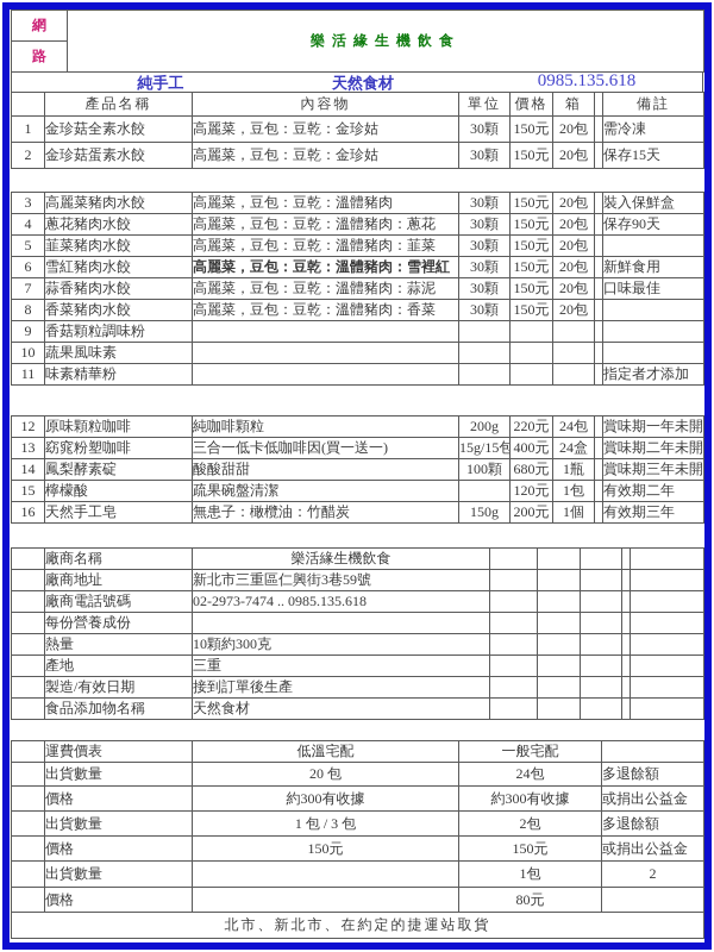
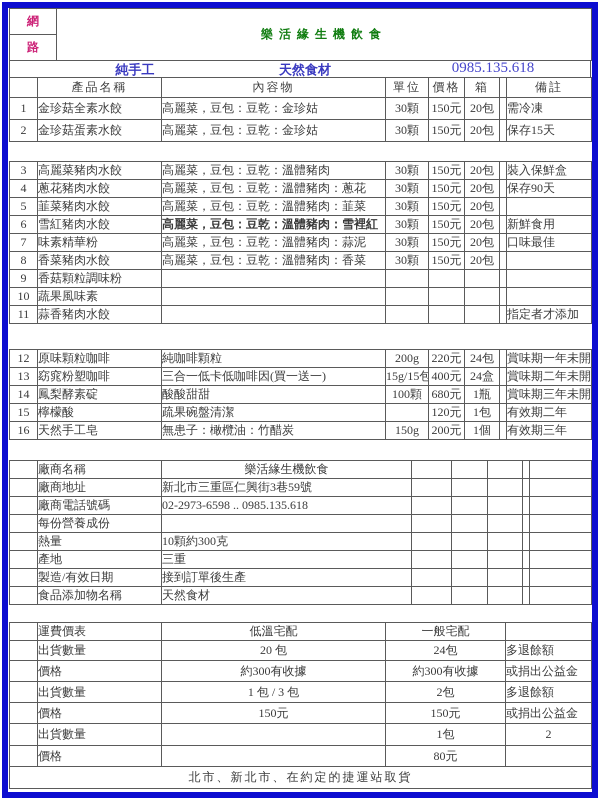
  網	樂活緣生機飲食
  路
  純手工
  天然食材
  0985.135.618
  	產品名稱	內容物	單位	價格	箱		備註
  1	金珍菇全素水餃	高麗菜，豆包：豆乾：金珍姑	30顆	150元	20包		需冷凍
  2	金珍菇蛋素水餃	高麗菜，豆包：豆乾：金珍姑	30顆	150元	20包		保存15天
  3	高麗菜豬肉水餃	高麗菜，豆包：豆乾：溫體豬肉	30顆	150元	20包		裝入保鮮盒
  4	蔥花豬肉水餃	高麗菜，豆包：豆乾：溫體豬肉：蔥花	30顆	150元	20包		保存90天
  5	韮菜豬肉水餃	高麗菜，豆包：豆乾：溫體豬肉：韮菜	30顆	150元	20包
  6	雪紅豬肉水餃	高麗菜，豆包：豆乾：溫體豬肉：雪裡紅	30顆	150元	20包		新鮮食用
- 7	蒜香豬肉水餃	高麗菜，豆包：豆乾：溫體豬肉：蒜泥	30顆	150元	20包		口味最佳
+ 7	味素精華粉	高麗菜，豆包：豆乾：溫體豬肉：蒜泥	30顆	150元	20包		口味最佳
  8	香菜豬肉水餃	高麗菜，豆包：豆乾：溫體豬肉：香菜	30顆	150元	20包
  9	香菇顆粒調味粉
  10	蔬果風味素
- 11	味素精華粉						指定者才添加
+ 11	蒜香豬肉水餃						指定者才添加
  12	原味顆粒咖啡	純咖啡顆粒	200g	220元	24包		賞味期一年未開
  13	窈窕粉塑咖啡	三合一低卡低咖啡因(買一送一)	15g/15包	400元	24盒		賞味期二年未開
  14	鳳梨酵素碇	酸酸甜甜	100顆	680元	1瓶		賞味期三年未開
  15	檸檬酸	疏果碗盤清潔		120元	1包		有效期二年
  16	天然手工皂	無患子：橄欖油：竹醋炭	150g	200元	1個		有效期三年
  	廠商名稱	樂活緣生機飲食
  	廠商地址	新北市三重區仁興街3巷59號
- 	廠商電話號碼	02-2973-7474 .. 0985.135.618
+ 	廠商電話號碼	02-2973-6598 .. 0985.135.618
  	每份營養成份
  	熱量	10顆約300克
  	產地	三重
  	製造/有效日期	接到訂單後生產
  	食品添加物名稱	天然食材
  	運費價表	低溫宅配	一般宅配
  	出貨數量	20 包	24包	多退餘額
  	價格	約300有收據	約300有收據	或捐出公益金
  	出貨數量	1 包 / 3 包	2包	多退餘額
  	價格	150元	150元	或捐出公益金
  	出貨數量		1包	2
  	價格		80元
  北市、新北市、在約定的捷運站取貨
